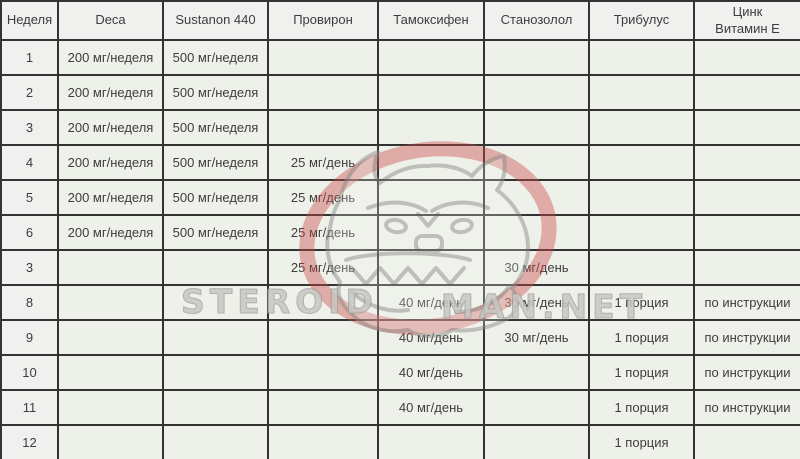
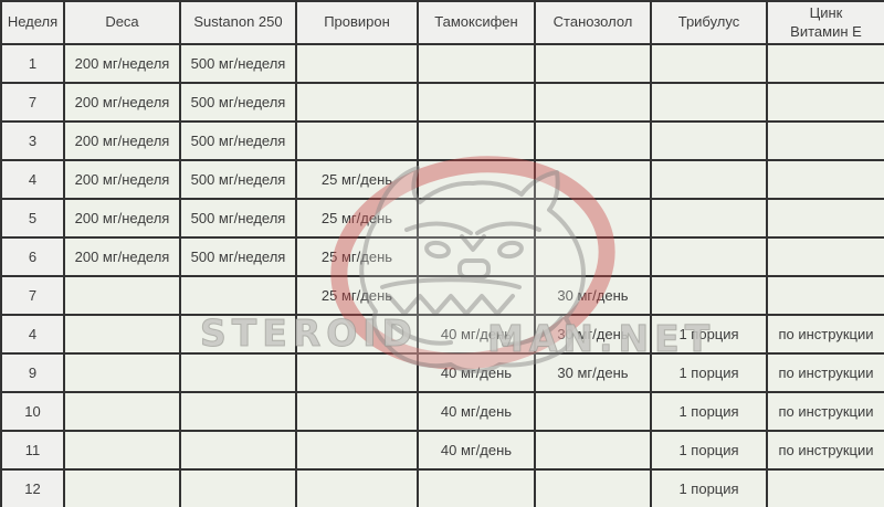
- Неделя	Deca	Sustanon 440	Провирон	Тамоксифен	Станозолол	Трибулус	Цинк Витамин Е
+ Неделя	Deca	Sustanon 250	Провирон	Тамоксифен	Станозолол	Трибулус	Цинк Витамин Е
  1	200 мг/неделя	500 мг/неделя
- 2	200 мг/неделя	500 мг/неделя
+ 7	200 мг/неделя	500 мг/неделя
  3	200 мг/неделя	500 мг/неделя
  4	200 мг/неделя	500 мг/неделя	25 мг/день
  5	200 мг/неделя	500 мг/неделя	25 мг/день
  6	200 мг/неделя	500 мг/неделя	25 мг/день
- 3			25 мг/день		30 мг/день
+ 7			25 мг/день		30 мг/день
- 8				40 мг/день	30 мг/день	1 порция	по инструкции
+ 4				40 мг/день	30 мг/день	1 порция	по инструкции
  9				40 мг/день	30 мг/день	1 порция	по инструкции
  10				40 мг/день		1 порция	по инструкции
  11				40 мг/день		1 порция	по инструкции
  12						1 порция
  STEROID
  MAN.NET
